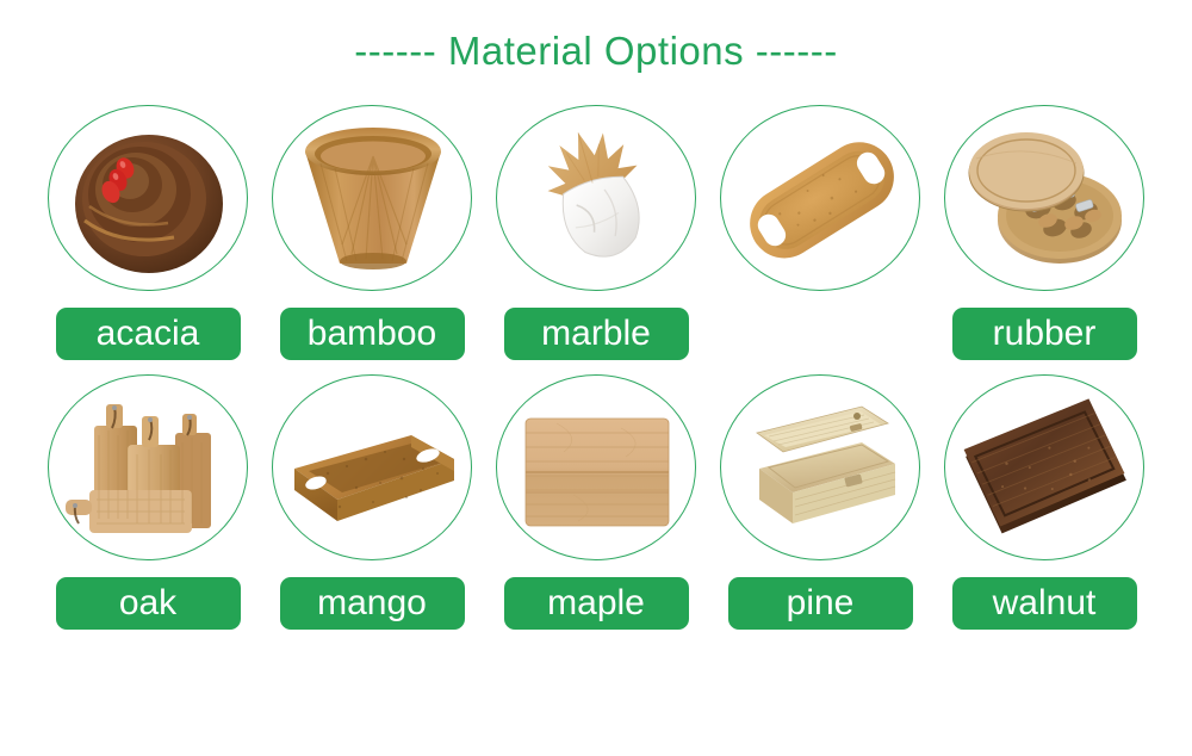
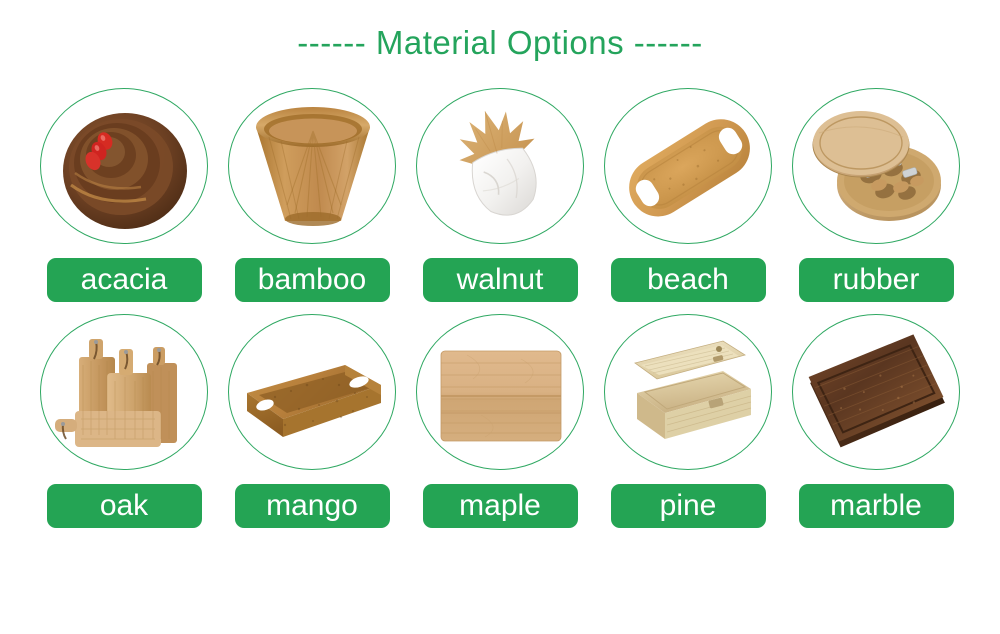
  ------ Material Options ------
  acacia
  bamboo
- marble
+ walnut
+ beach
  rubber
  oak
  mango
  maple
  pine
- walnut
+ marble
